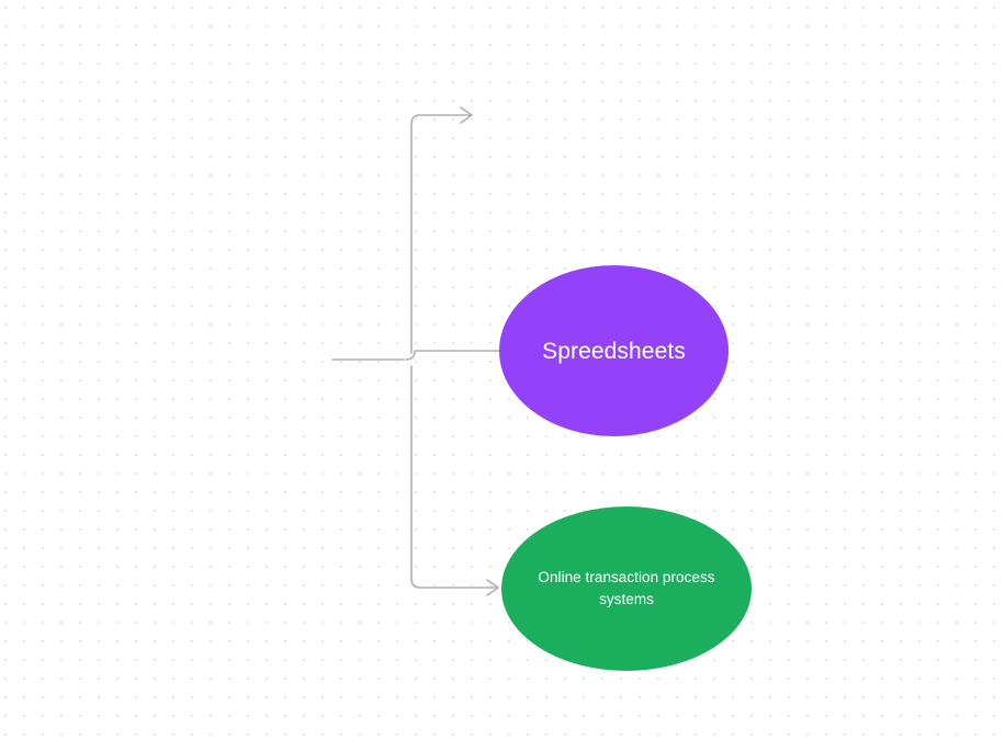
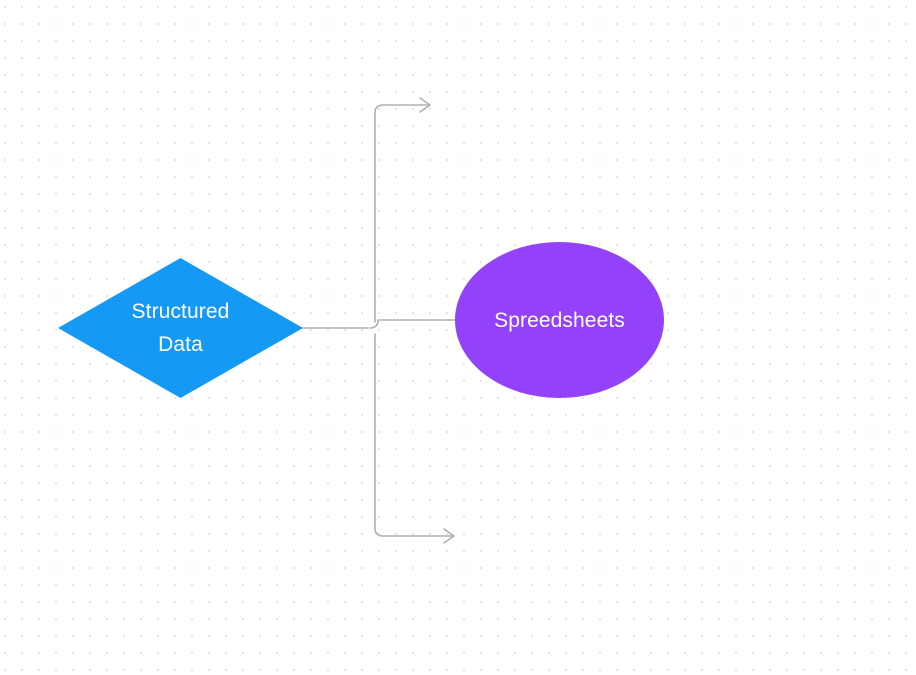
+ Structured
+ Data
  Spreedsheets
- Online transaction process systems
